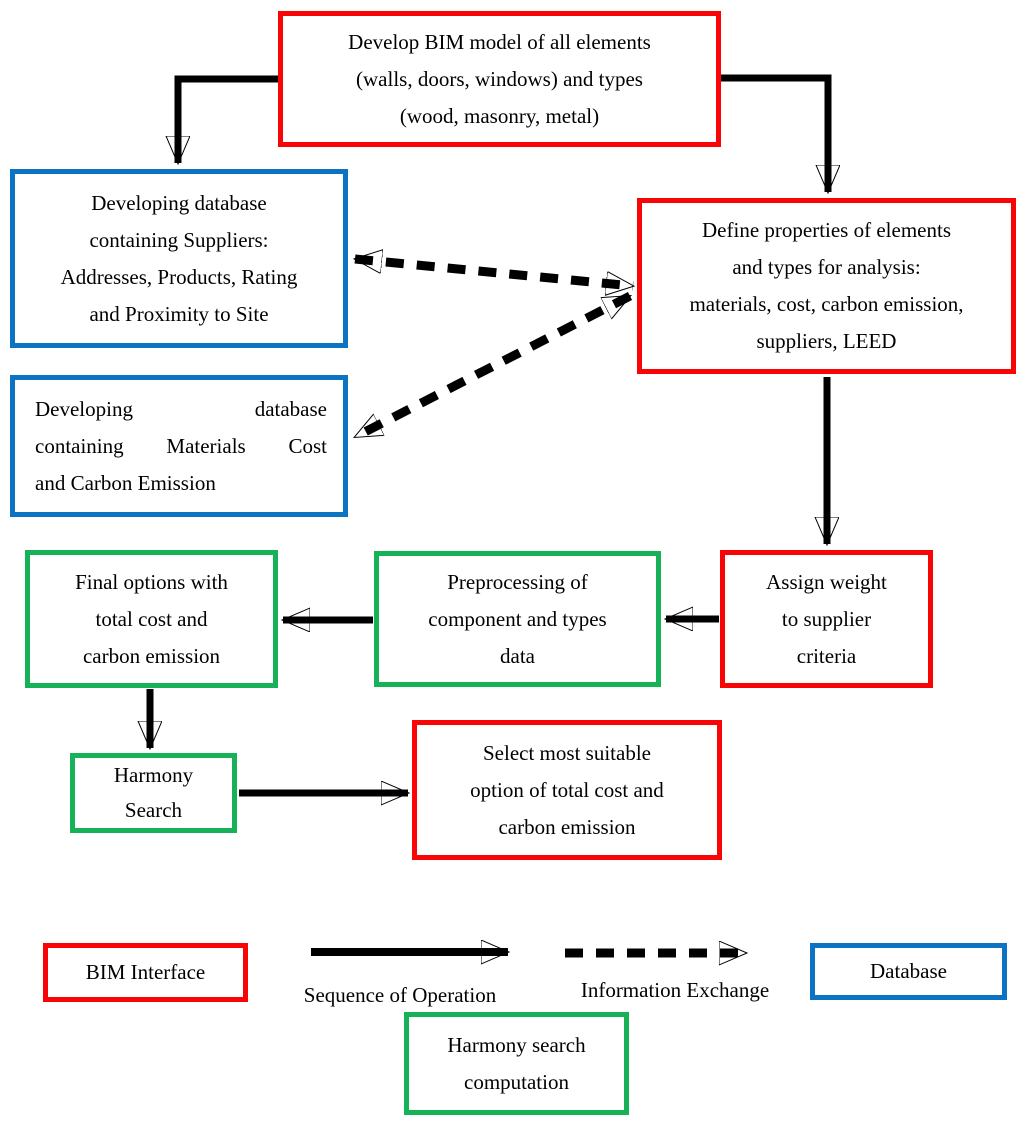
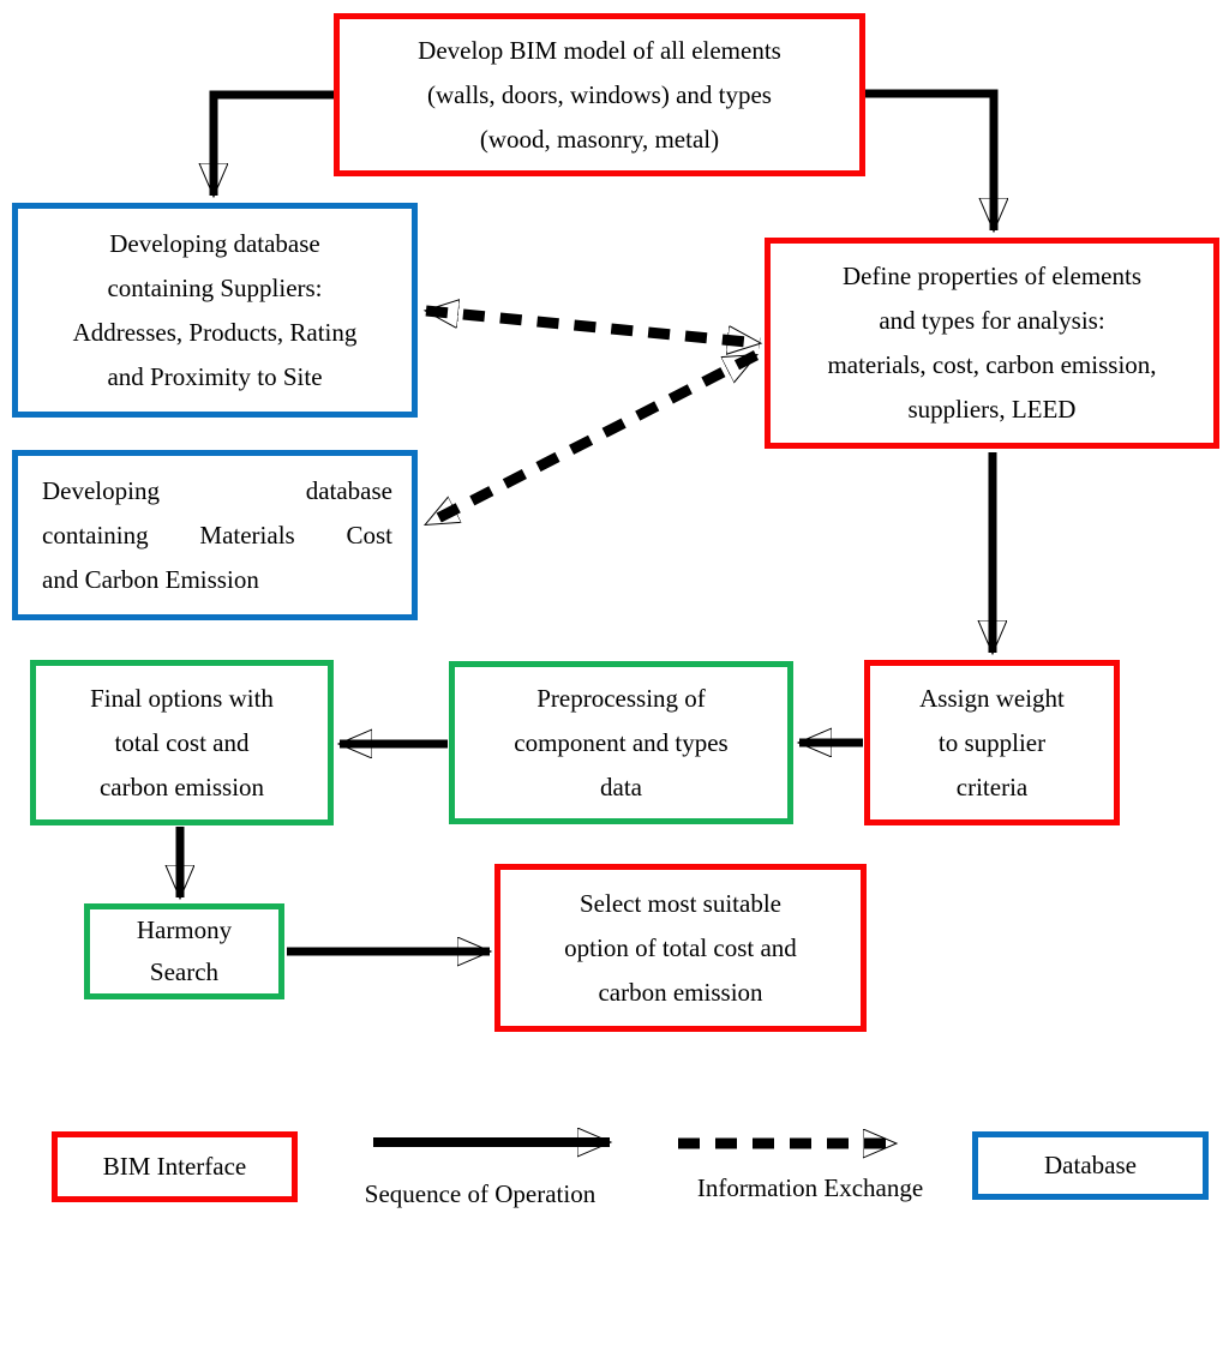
  Develop BIM model of all elements
  (walls, doors, windows) and types
  (wood, masonry, metal)
  Developing database
  containing Suppliers:
  Addresses, Products, Rating
  and Proximity to Site
  Define properties of elements
  and types for analysis:
  materials, cost, carbon emission,
  suppliers, LEED
  Developing database
  containing Materials Cost
  and Carbon Emission
  Final options with
  total cost and
  carbon emission
  Preprocessing of
  component and types
  data
  Assign weight
  to supplier
  criteria
  Harmony
  Search
  Select most suitable
  option of total cost and
  carbon emission
  BIM Interface
  Database
- Harmony search
- computation
  Sequence of Operation
  Information Exchange
